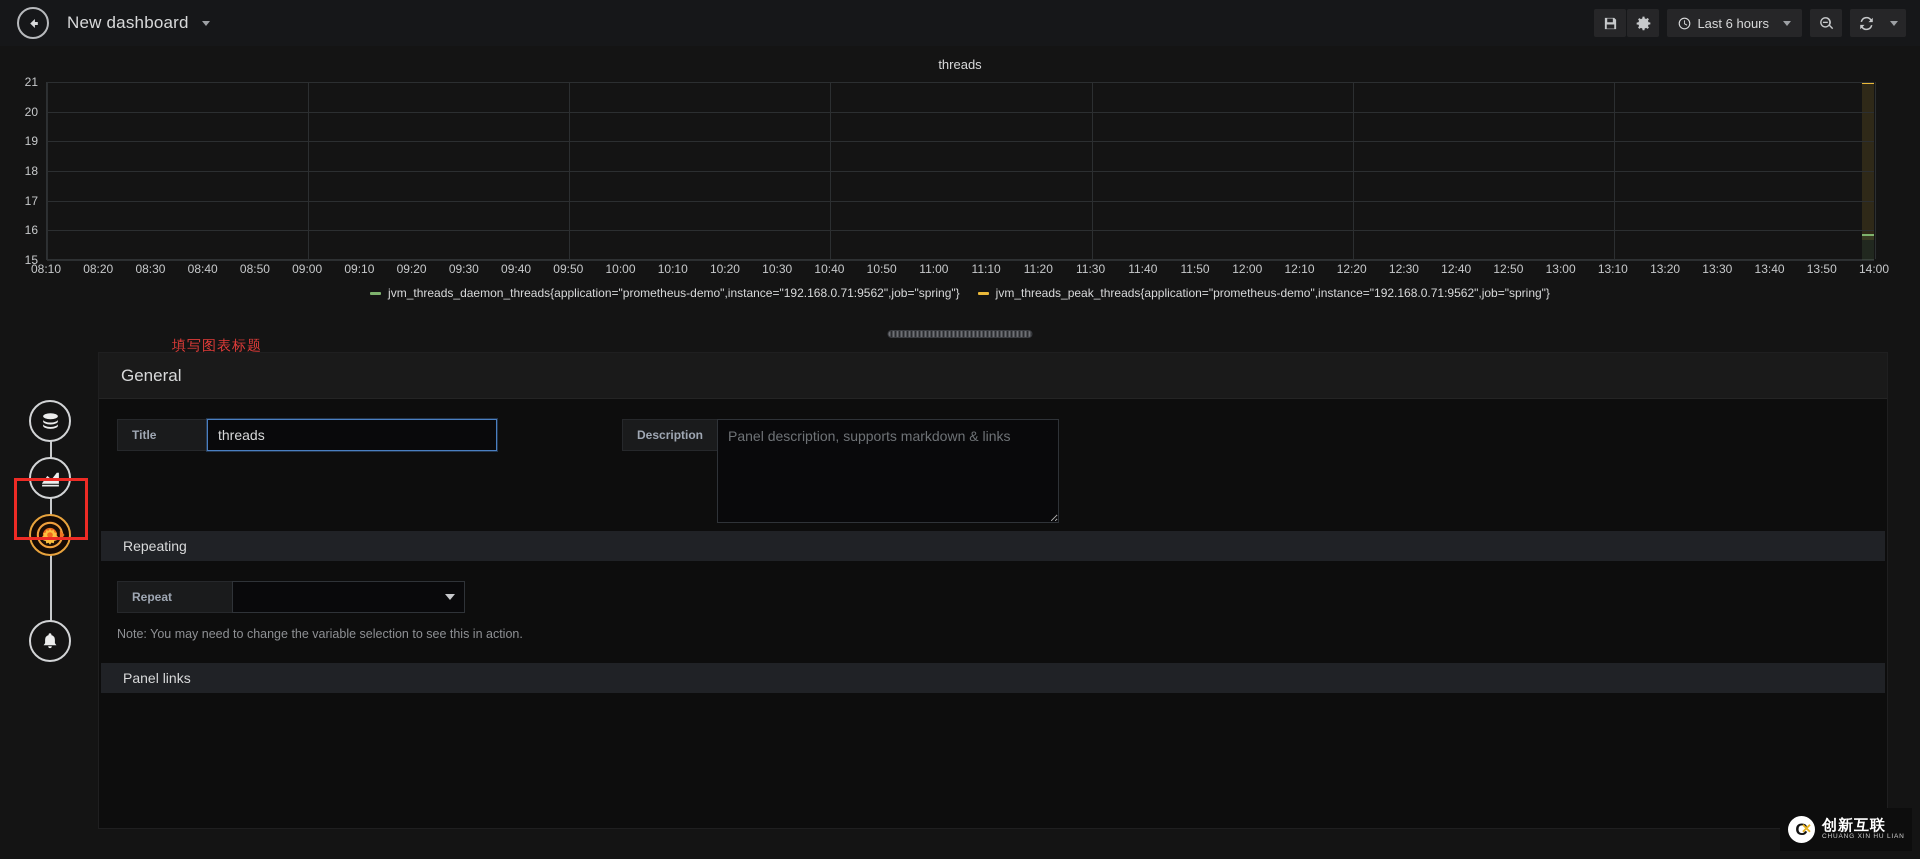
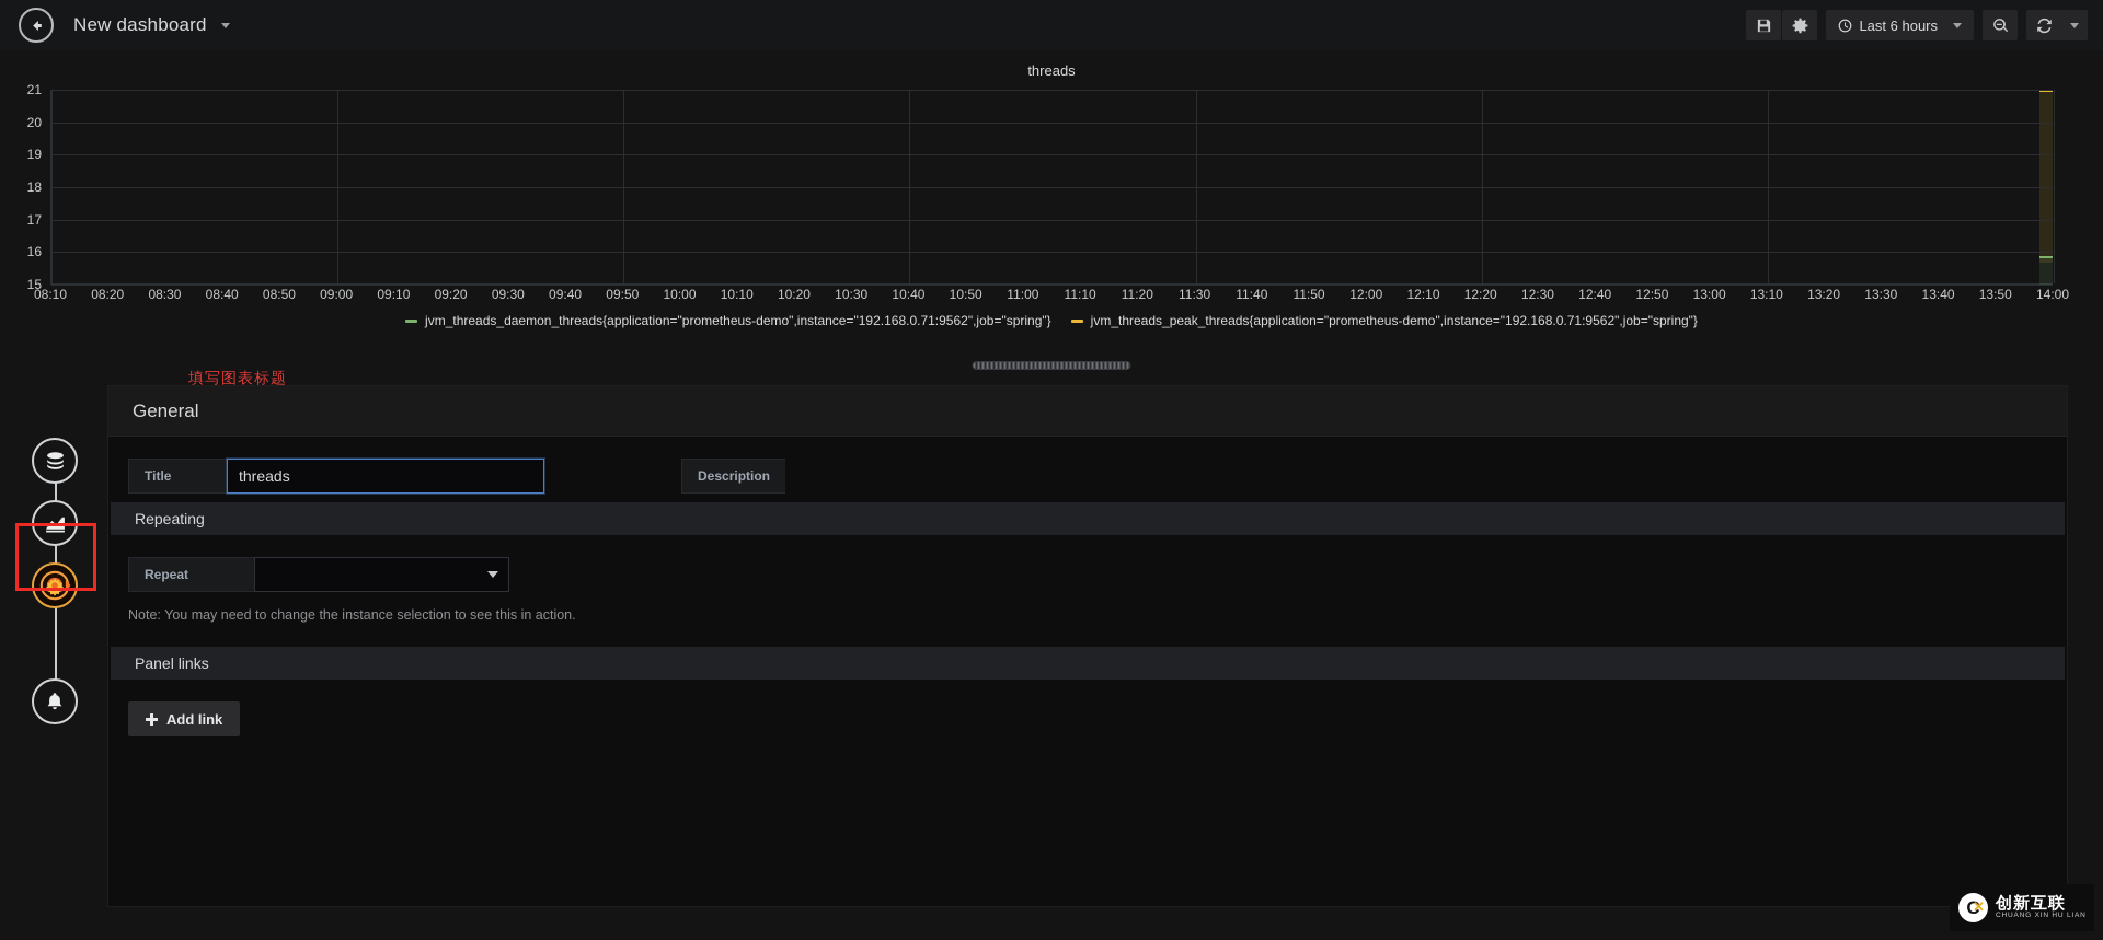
  New dashboard
  Last 6 hours
  threads
  21
  20
  19
  18
  17
  16
  15
  08:10
  08:20
  08:30
  08:40
  08:50
  09:00
  09:10
  09:20
  09:30
  09:40
  09:50
  10:00
  10:10
  10:20
  10:30
  10:40
  10:50
  11:00
  11:10
  11:20
  11:30
  11:40
  11:50
  12:00
  12:10
  12:20
  12:30
  12:40
  12:50
  13:00
  13:10
  13:20
  13:30
  13:40
  13:50
  14:00
  jvm_threads_daemon_threads{application="prometheus-demo",instance="192.168.0.71:9562",job="spring"}
  jvm_threads_peak_threads{application="prometheus-demo",instance="192.168.0.71:9562",job="spring"}
  填写图表标题
  General
  Title
  threads
  Description
- Panel description, supports markdown & links
  Repeating
  Repeat
- Note: You may need to change the variable selection to see this in action.
+ Note: You may need to change the instance selection to see this in action.
  Panel links
+ Add link
  C
  ✕
  创新互联
